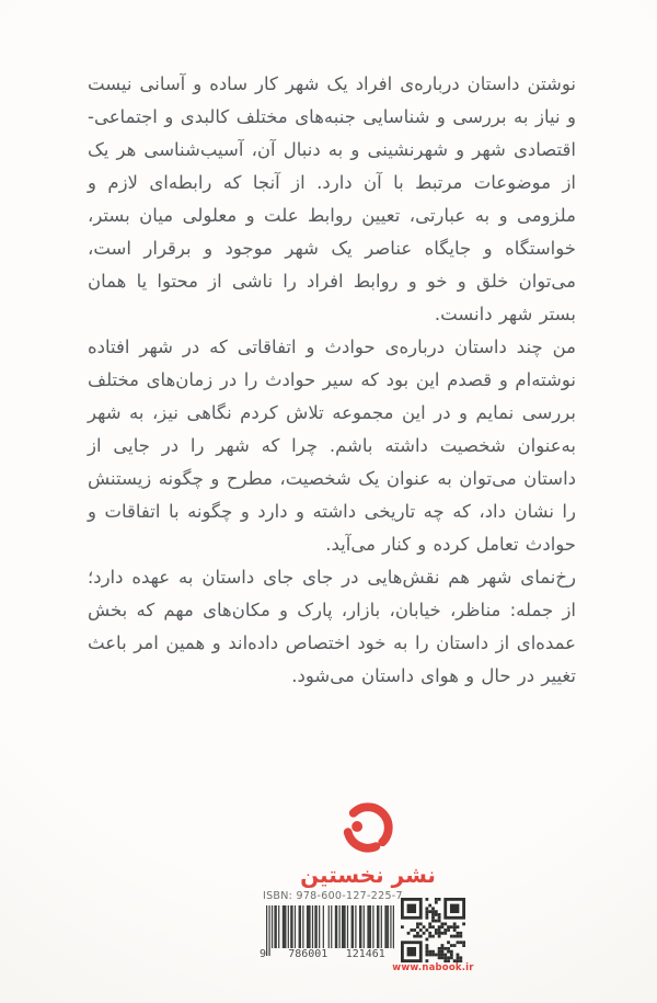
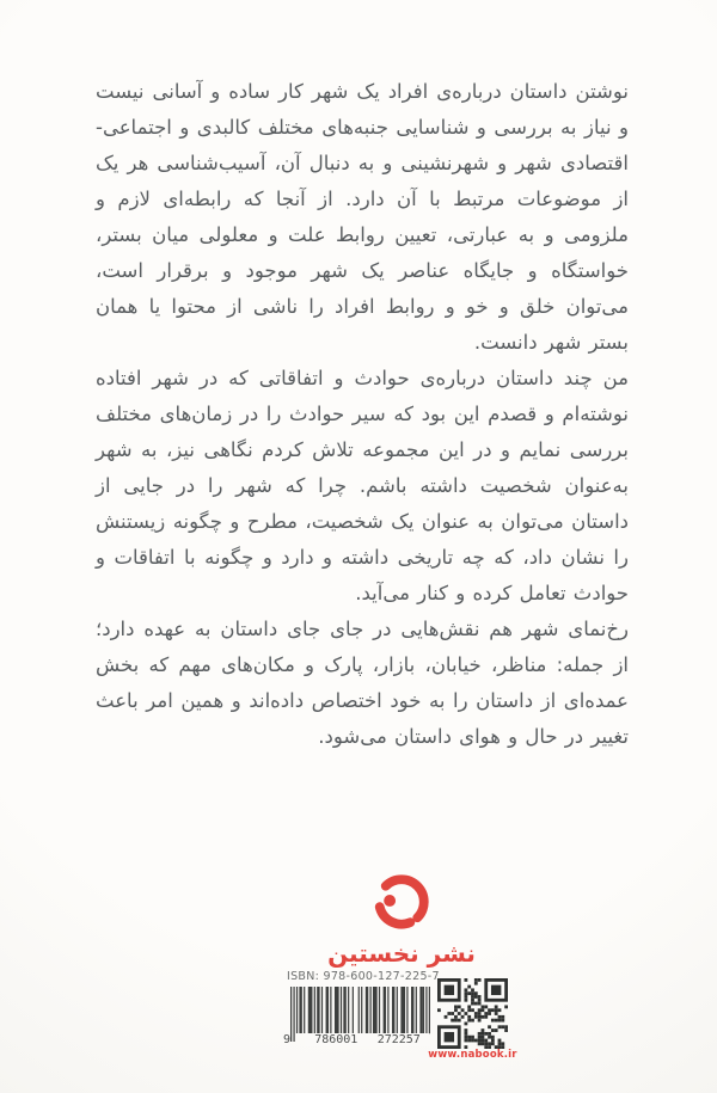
  نوشتن داستان درباره‌ی افراد یک شهر کار ساده و آسانی نیست و نیاز به بررسی و شناسایی جنبه‌های مختلف کالبدی و اجتماعی-اقتصادی شهر و شهرنشینی و به دنبال آن، آسیب‌شناسی هر یک از موضوعات مرتبط با آن دارد. از آنجا که رابطه‌ای لازم و ملزومی و به عبارتی، تعیین روابط علت و معلولی میان بستر، خواستگاه و جایگاه عناصر یک شهر موجود و برقرار است، می‌توان خلق و خو و روابط افراد را ناشی از محتوا یا همان بستر شهر دانست.
  من چند داستان درباره‌ی حوادث و اتفاقاتی که در شهر افتاده نوشته‌ام و قصدم این بود که سیر حوادث را در زمان‌های مختلف بررسی نمایم و در این مجموعه تلاش کردم نگاهی نیز، به شهر به‌عنوان شخصیت داشته باشم. چرا که شهر را در جایی از داستان می‌توان به عنوان یک شخصیت، مطرح و چگونه زیستنش را نشان داد، که چه تاریخی داشته و دارد و چگونه با اتفاقات و حوادث تعامل کرده و کنار می‌آید.
  رخ‌نمای شهر هم نقش‌هایی در جای جای داستان به عهده دارد؛ از جمله: مناظر، خیابان، بازار، پارک و مکان‌های مهم که بخش عمده‌ای از داستان را به خود اختصاص داده‌اند و همین امر باعث تغییر در حال و هوای داستان می‌شود.
  نشر نخستین
  ISBN: 978-600-127-225-7
  9
  786001
- 121461
+ 272257
  www.nabook.ir
